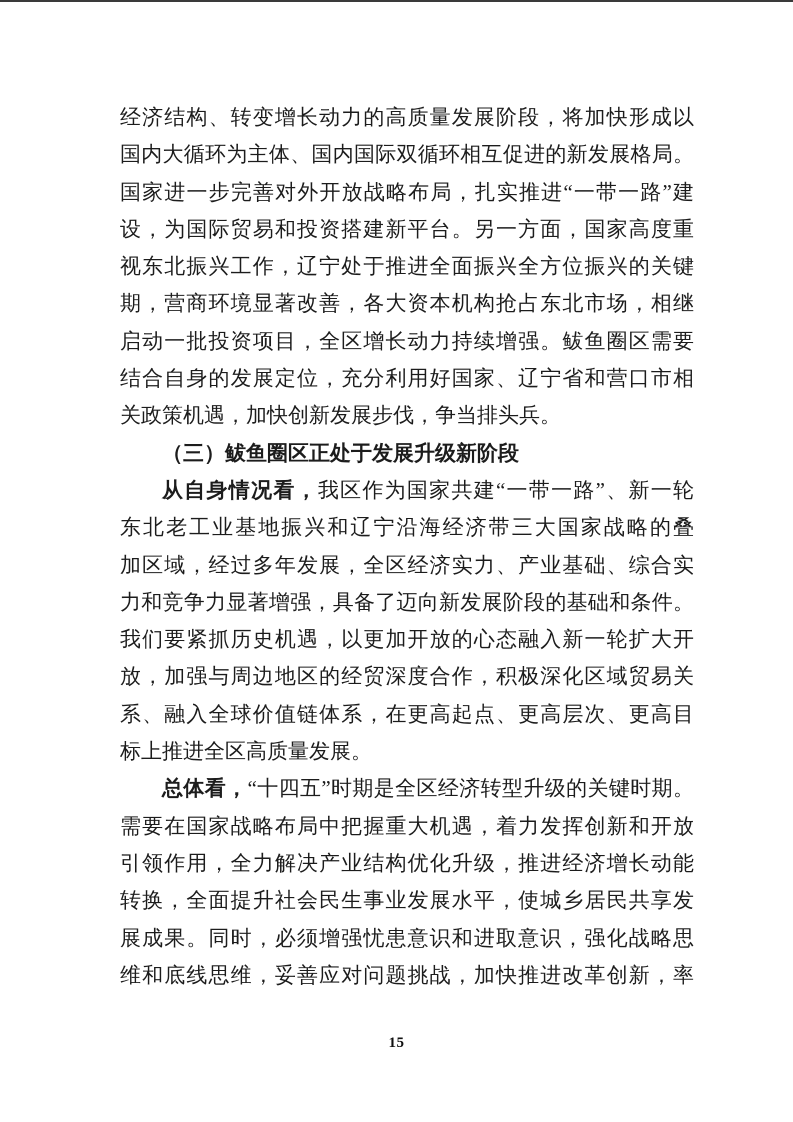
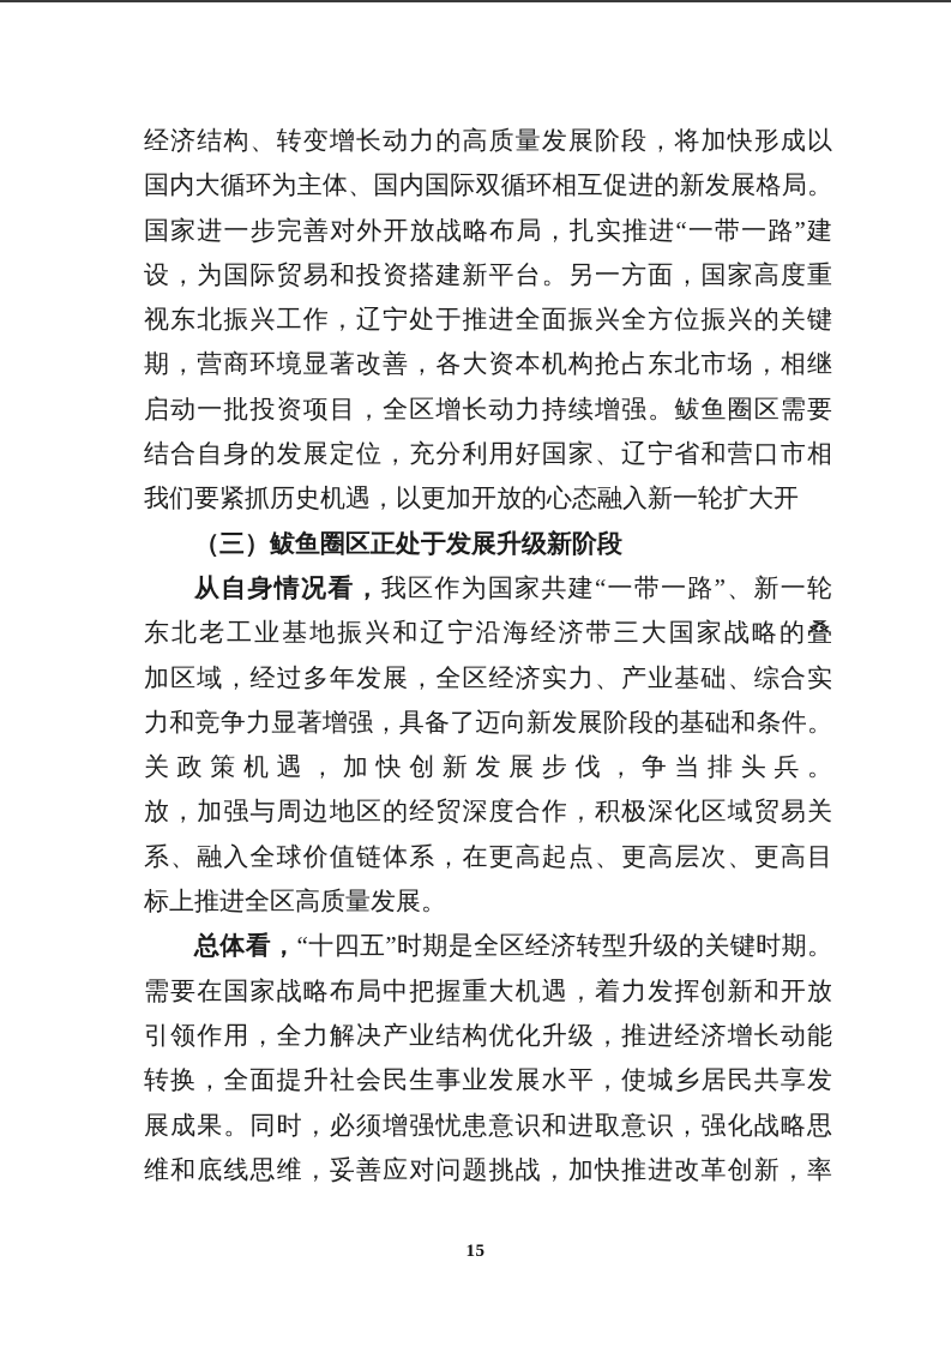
  经济结构、转变增长动力的高质量发展阶段，将加快形成以
  国内大循环为主体、国内国际双循环相互促进的新发展格局。
  国家进一步完善对外开放战略布局，扎实推进“一带一路”建
  设，为国际贸易和投资搭建新平台。另一方面，国家高度重
  视东北振兴工作，辽宁处于推进全面振兴全方位振兴的关键
  期，营商环境显著改善，各大资本机构抢占东北市场，相继
  启动一批投资项目，全区增长动力持续增强。鲅鱼圈区需要
  结合自身的发展定位，充分利用好国家、辽宁省和营口市相
- 关政策机遇，加快创新发展步伐，争当排头兵。
+ 我们要紧抓历史机遇，以更加开放的心态融入新一轮扩大开
  （三）鲅鱼圈区正处于发展升级新阶段
  从自身情况看，我区作为国家共建“一带一路”、新一轮
  东北老工业基地振兴和辽宁沿海经济带三大国家战略的叠
  加区域，经过多年发展，全区经济实力、产业基础、综合实
  力和竞争力显著增强，具备了迈向新发展阶段的基础和条件。
- 我们要紧抓历史机遇，以更加开放的心态融入新一轮扩大开
+ 关政策机遇，加快创新发展步伐，争当排头兵。
  放，加强与周边地区的经贸深度合作，积极深化区域贸易关
  系、融入全球价值链体系，在更高起点、更高层次、更高目
  标上推进全区高质量发展。
  总体看，“十四五”时期是全区经济转型升级的关键时期。
  需要在国家战略布局中把握重大机遇，着力发挥创新和开放
  引领作用，全力解决产业结构优化升级，推进经济增长动能
  转换，全面提升社会民生事业发展水平，使城乡居民共享发
  展成果。同时，必须增强忧患意识和进取意识，强化战略思
  维和底线思维，妥善应对问题挑战，加快推进改革创新，率
  15
